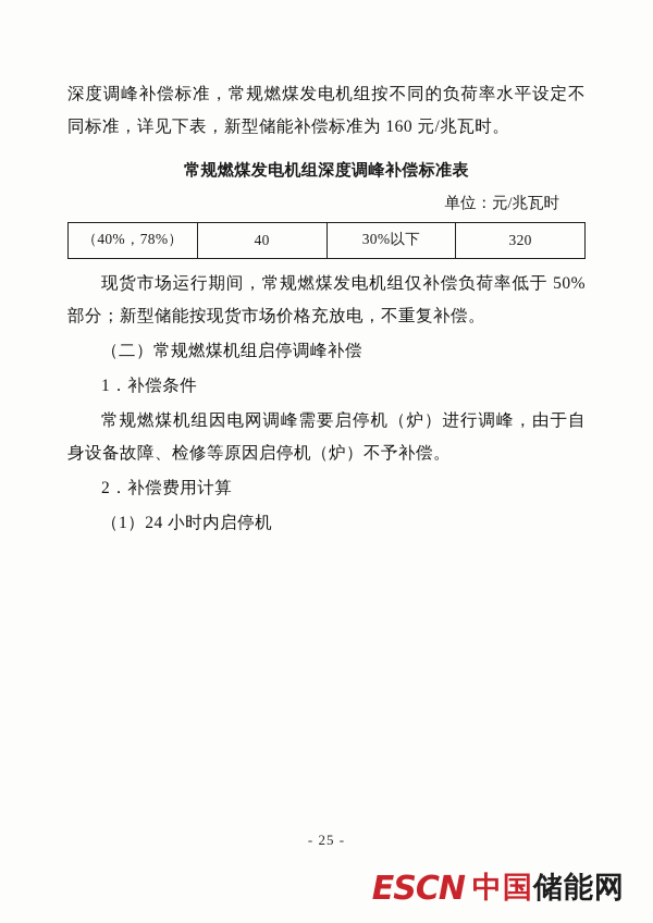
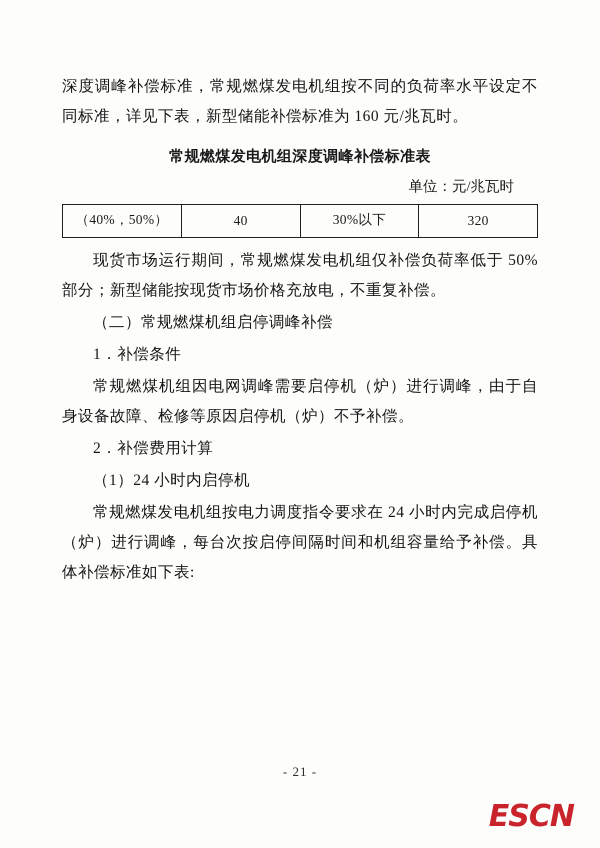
  深度调峰补偿标准，常规燃煤发电机组按不同的负荷率水平设定不同标准，详见下表，新型储能补偿标准为 160 元/兆瓦时。
  常规燃煤发电机组深度调峰补偿标准表
  单位：元/兆瓦时
- （40%，78%）	40	30%以下	320
+ （40%，50%）	40	30%以下	320
  现货市场运行期间，常规燃煤发电机组仅补偿负荷率低于 50%部分；新型储能按现货市场价格充放电，不重复补偿。
  （二）常规燃煤机组启停调峰补偿
  1．补偿条件
  常规燃煤机组因电网调峰需要启停机（炉）进行调峰，由于自身设备故障、检修等原因启停机（炉）不予补偿。
  2．补偿费用计算
  （1）24 小时内启停机
+ 常规燃煤发电机组按电力调度指令要求在 24 小时内完成启停机（炉）进行调峰，每台次按启停间隔时间和机组容量给予补偿。具体补偿标准如下表:
- - 25 -
+ - 21 -
  ESCN
- 中国储能网
